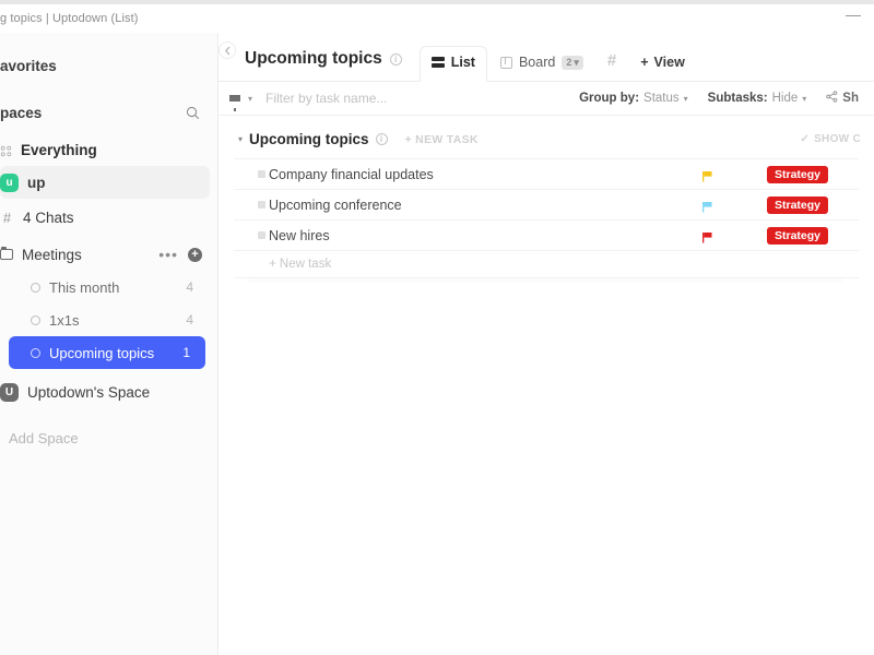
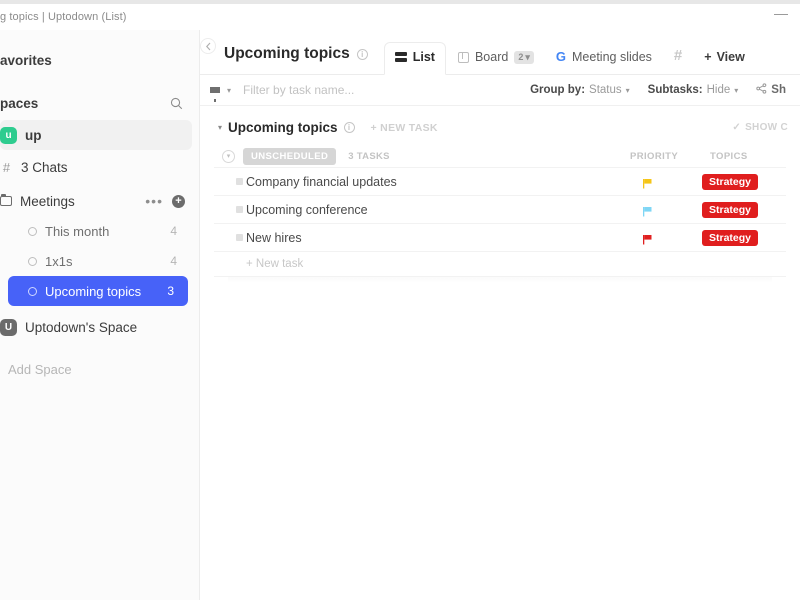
  g topics | Uptodown (List)
  avorites
  paces
- Everything
  u
  up
  #
- 4 Chats
+ 3 Chats
  Meetings
  •••
  +
  This month
  4
  1x1s
  4
  Upcoming topics
- 1
+ 3
  U
  Uptodown's Space
  Add Space
  Upcoming topics
  i
  List
  Board
  2
  ▾
+ G
+ Meeting slides
  #
  +
  View
  ▾
  Filter by task name...
  Group by:
  Status
  ▾
  Subtasks:
  Hide
  ▾
  Sh
  ▾
  Upcoming topics
  i
  + NEW TASK
  ✓
  SHOW C
+ UNSCHEDULED
+ 3 TASKS
+ PRIORITY
+ TOPICS
  Company financial updates
  Strategy
  Upcoming conference
  Strategy
  New hires
  Strategy
  + New task
